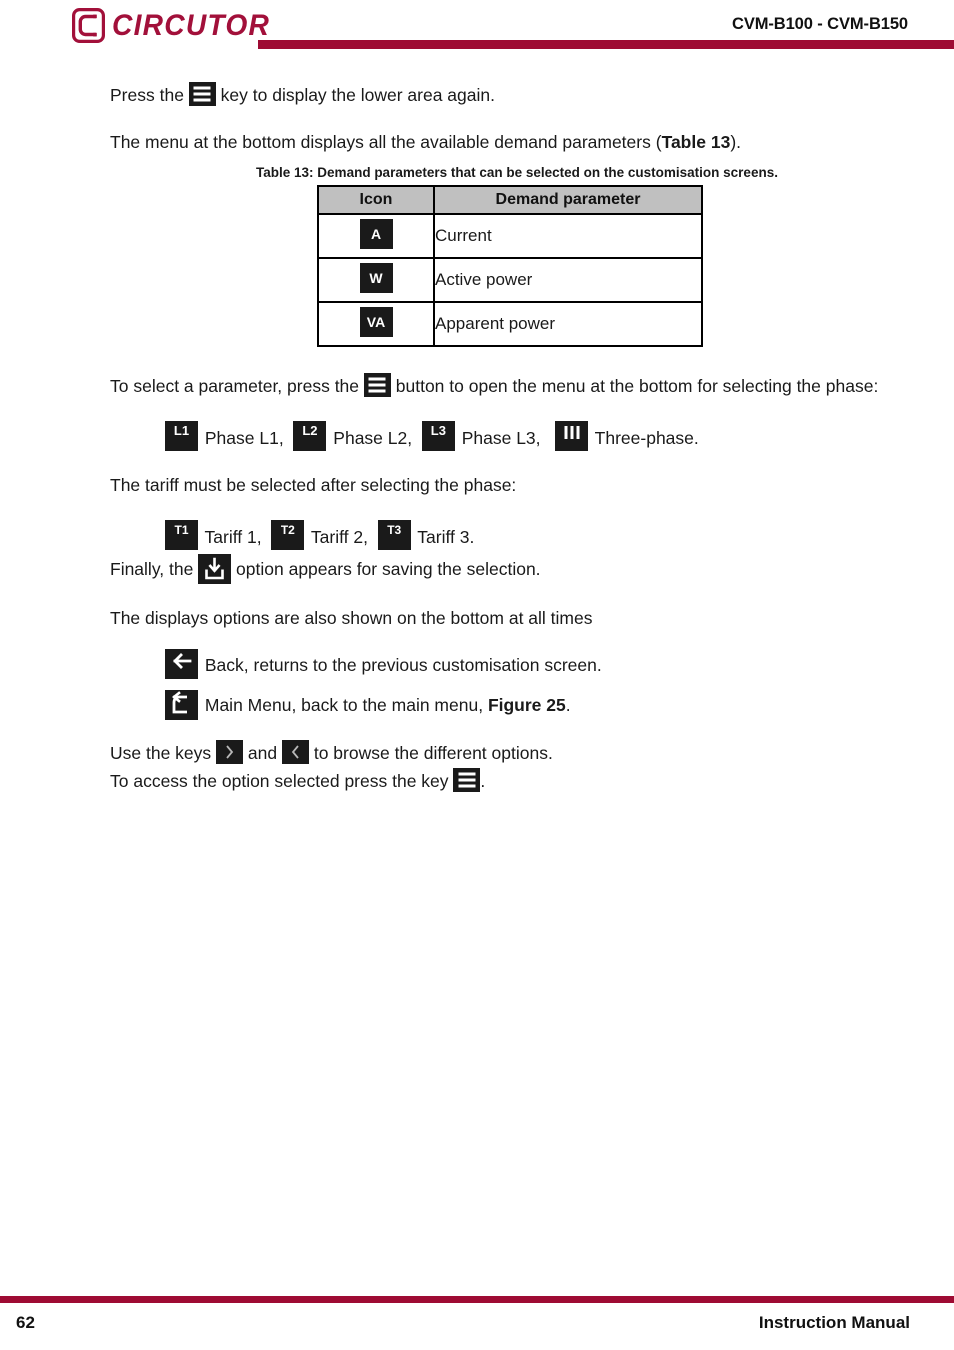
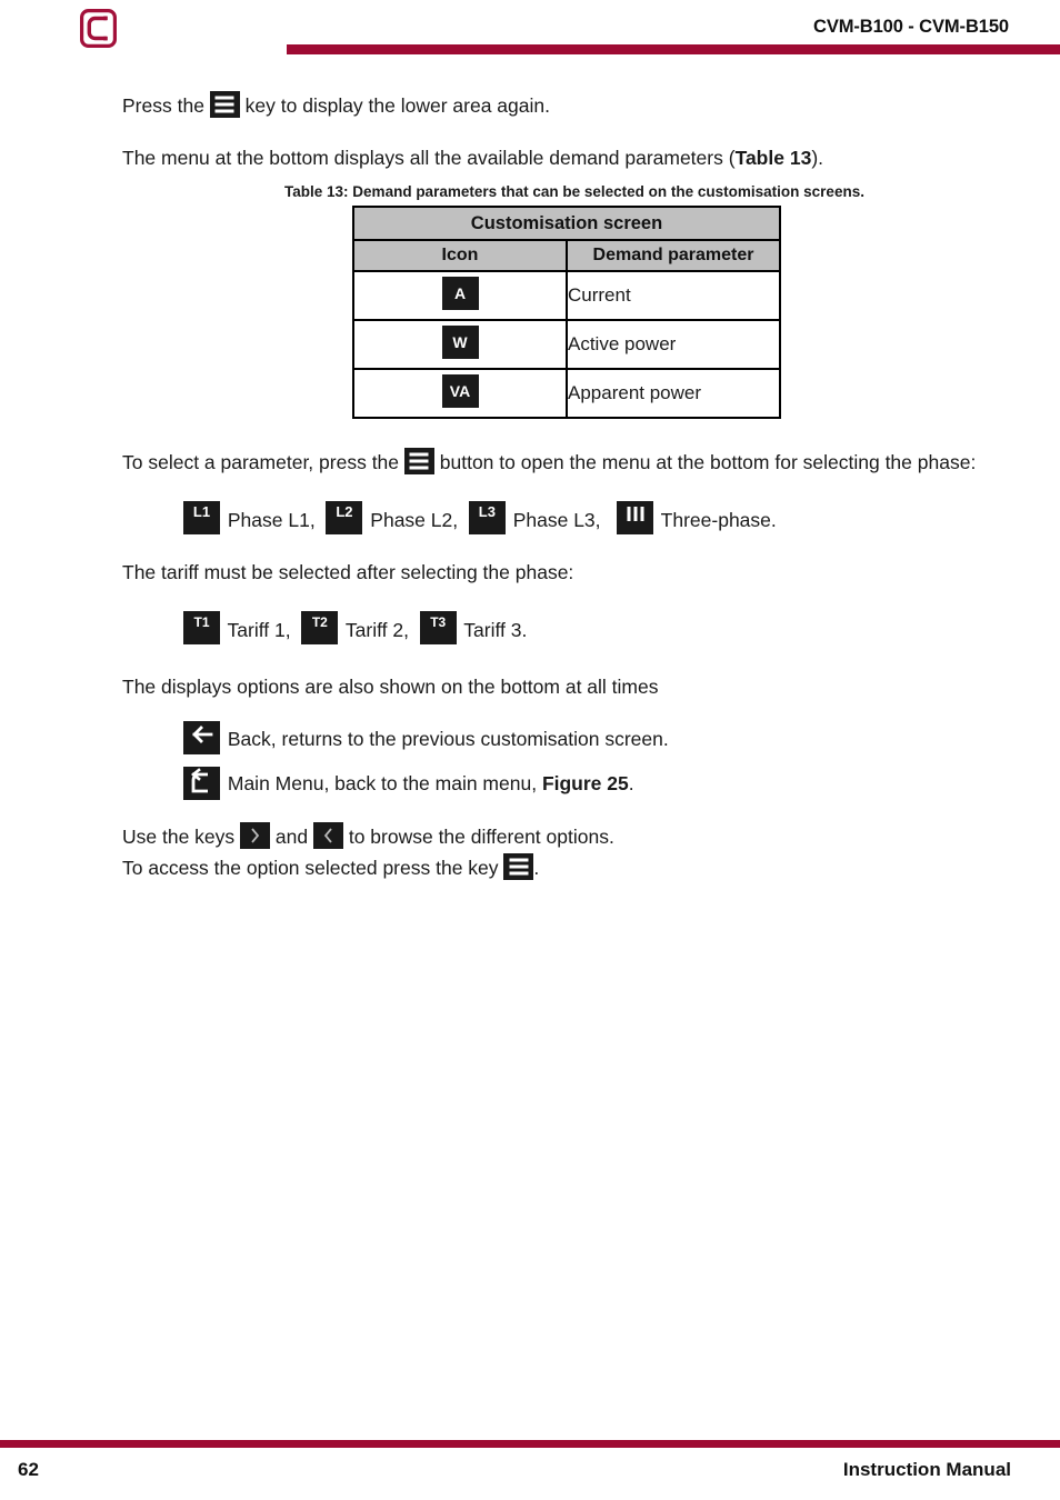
- CIRCUTOR
  CVM-B100 - CVM-B150
  Press the key to display the lower area again.
  The menu at the bottom displays all the available demand parameters (Table 13).
  Table 13: Demand parameters that can be selected on the customisation screens.
+ Customisation screen
  Icon	Demand parameter
  A	Current
  W	Active power
  VA	Apparent power
  To select a parameter, press the button to open the menu at the bottom for selecting the phase:
  L1
  Phase L1,
  L2
  Phase L2,
  L3
  Phase L3, Three-phase.
  The tariff must be selected after selecting the phase:
  T1
  Tariff 1,
  T2
  Tariff 2,
  T3
  Tariff 3.
- Finally, the option appears for saving the selection.
  The displays options are also shown on the bottom at all times
  Back, returns to the previous customisation screen.
  Main Menu, back to the main menu, Figure 25.
  Use the keys and to browse the different options.
  To access the option selected press the key .
  62
  Instruction Manual
